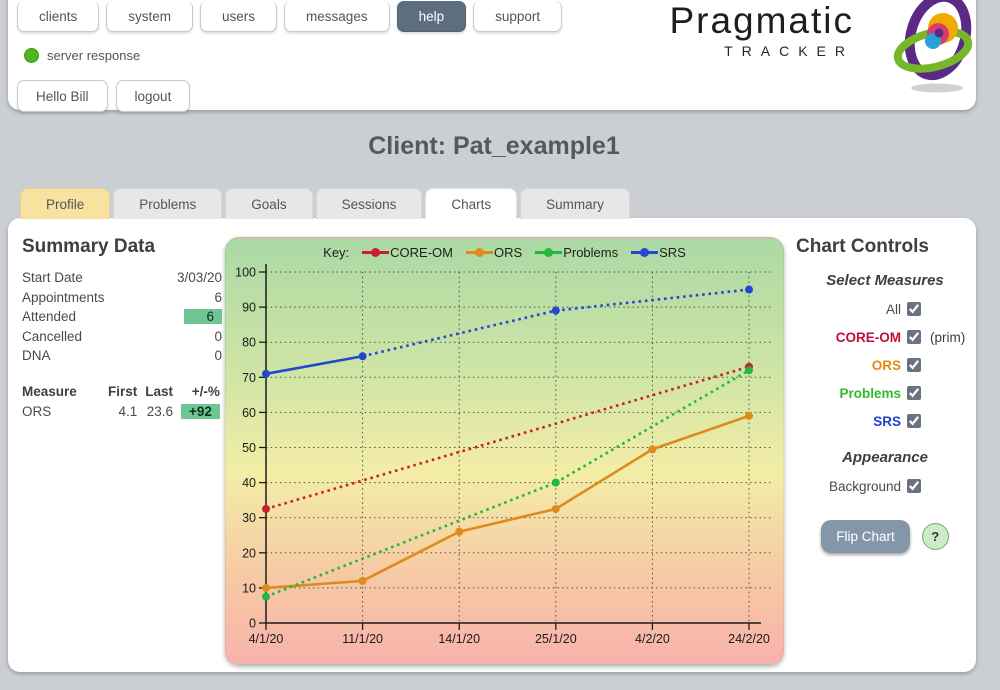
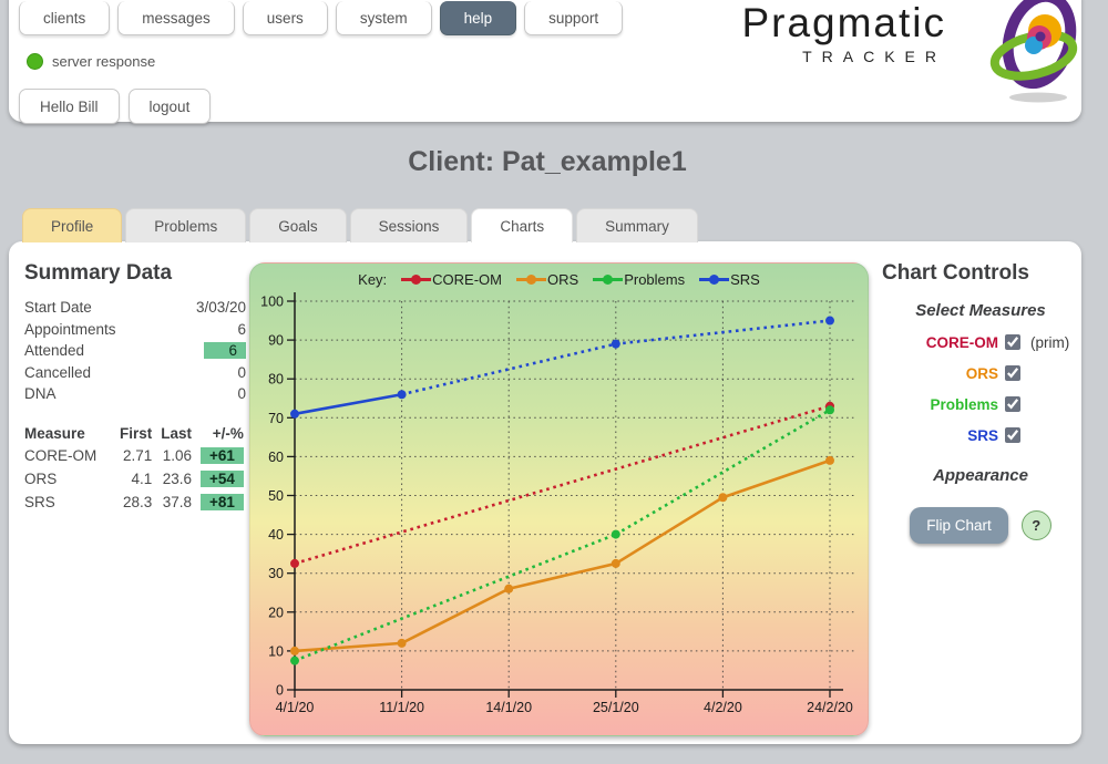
  Pragmatic
  TRACKER
  clients
- system
+ messages
  users
- messages
+ system
  help
  support
  server response
  Hello Bill
  logout
  Client: Pat_example1
  Profile
  Problems
  Goals
  Sessions
  Charts
  Summary
  Summary Data
  Start Date
  3/03/20
  Appointments
  6
  Attended
  6
  Cancelled
  0
  DNA
  0
  Measure	First	Last	+/-%
+ CORE-OM	2.71	1.06	+61
- ORS	4.1	23.6	+92
+ ORS	4.1	23.6	+54
+ SRS	28.3	37.8	+81
  Key:
  CORE-OM
  ORS
  Problems
  SRS
  0
  10
  20
  30
  40
  50
  60
  70
  80
  90
  100
  4/1/20
  11/1/20
  14/1/20
  25/1/20
  4/2/20
  24/2/20
  Chart Controls
  Select Measures
- All
  CORE-OM
  (prim)
  ORS
  Problems
  SRS
  Appearance
- Background
  Flip Chart
  ?
